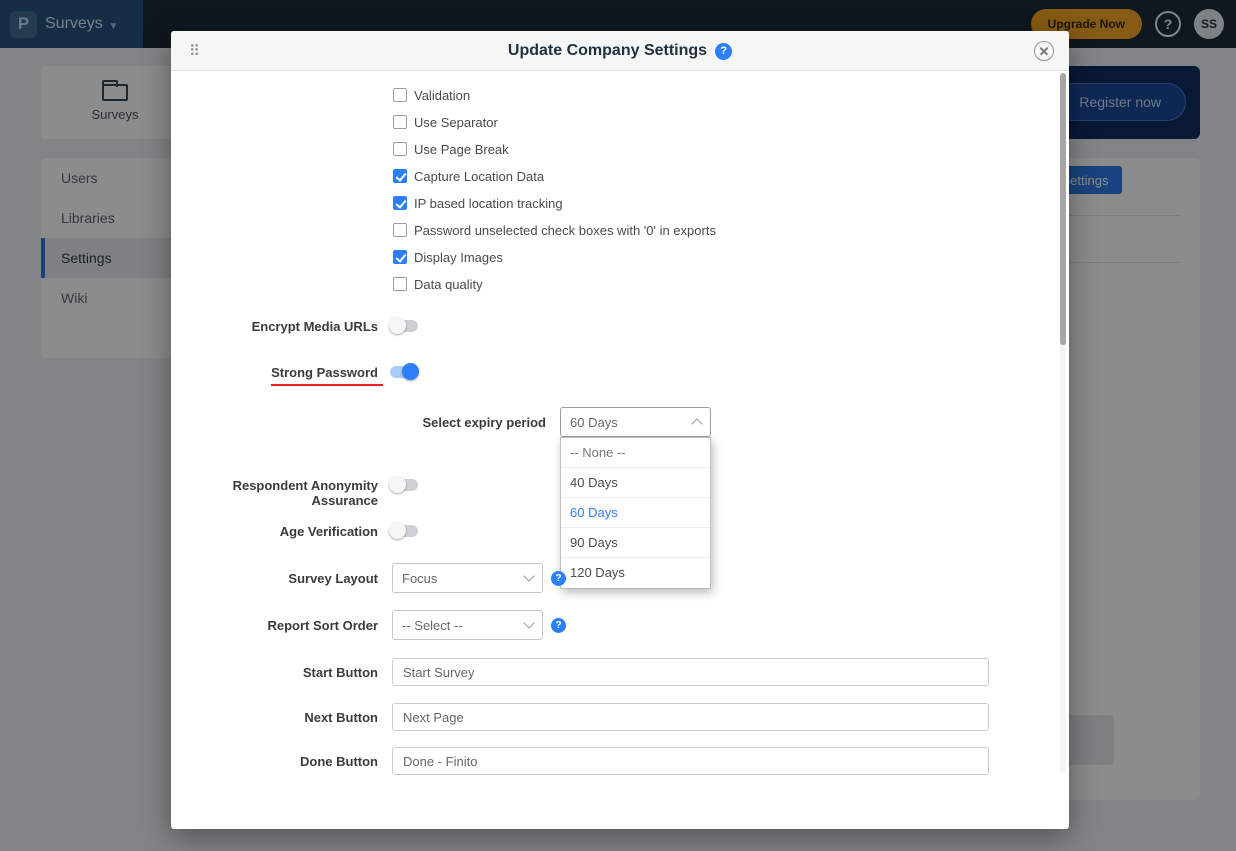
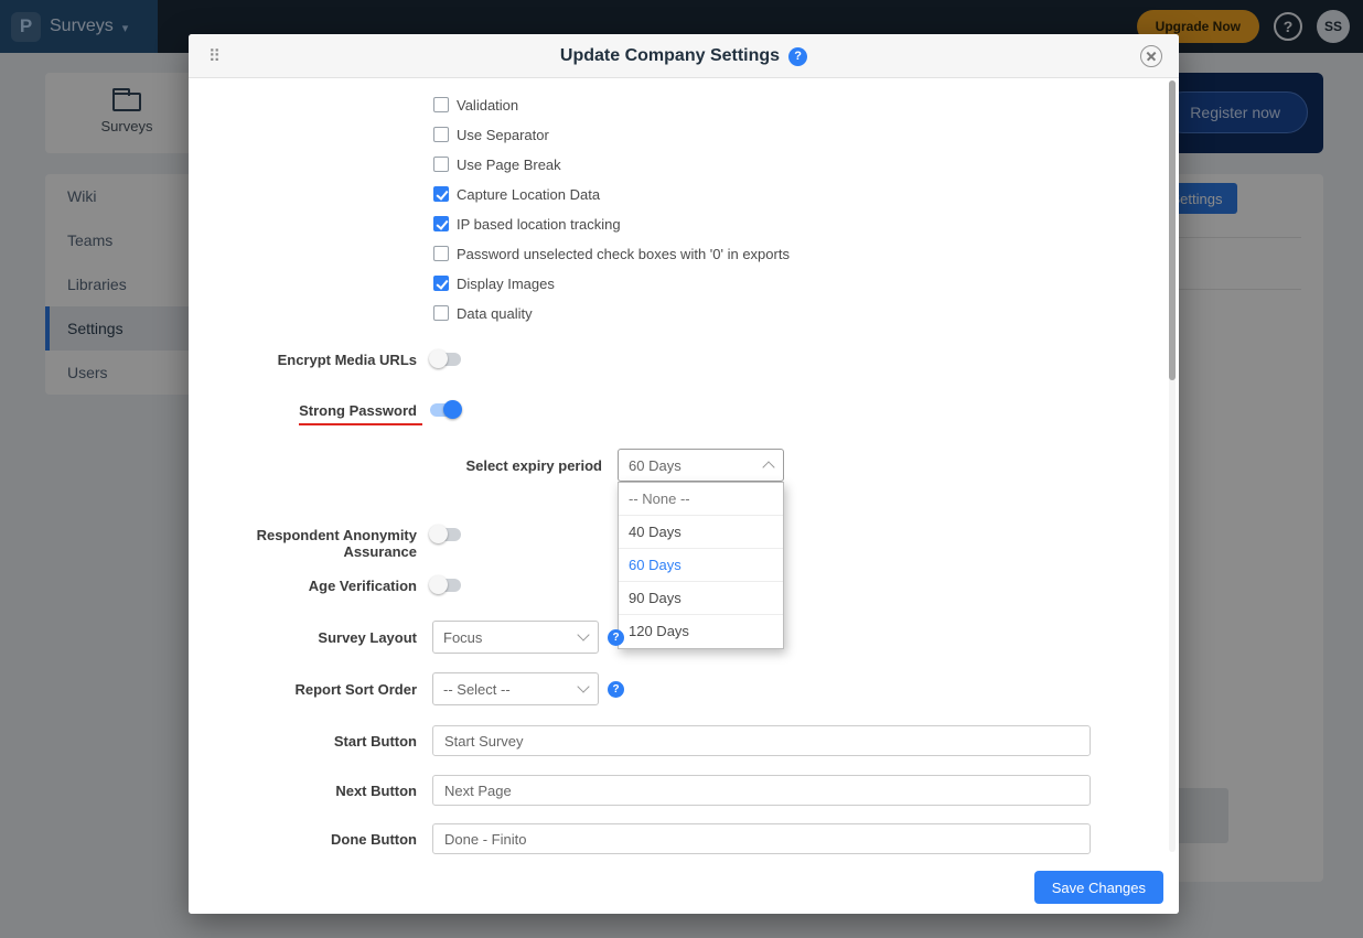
  P
  Surveys
  ▾
  Upgrade Now
  ?
  SS
  Surveys
- Users
+ Wiki
+ Teams
  Libraries
  Settings
- Wiki
+ Users
  Register now
  ettings
  ⠿
  Update Company Settings
  ?
  Validation
  Use Separator
  Use Page Break
  Capture Location Data
  IP based location tracking
  Password unselected check boxes with '0' in exports
  Display Images
  Data quality
  Encrypt Media URLs
  Strong Password
  Select expiry period
  60 Days
  -- None --
  40 Days
  60 Days
  90 Days
  120 Days
  Respondent Anonymity Assurance
  Age Verification
  Survey Layout
  Focus
  ?
  Report Sort Order
  -- Select --
  ?
  Start Button
  Start Survey
  Next Button
  Next Page
  Done Button
  Done - Finito
+ Save Changes
